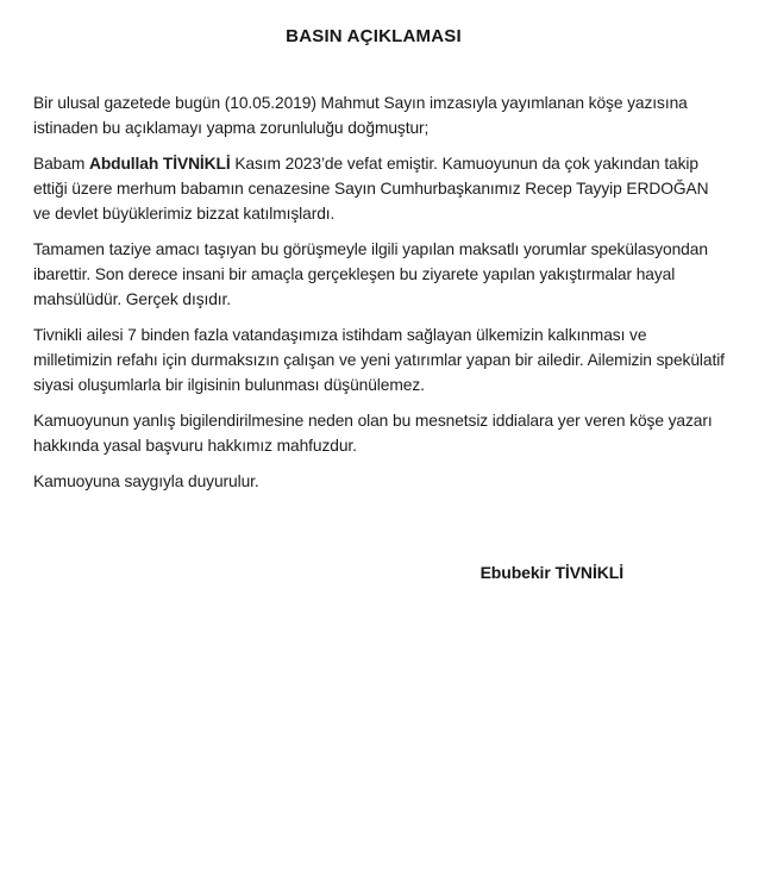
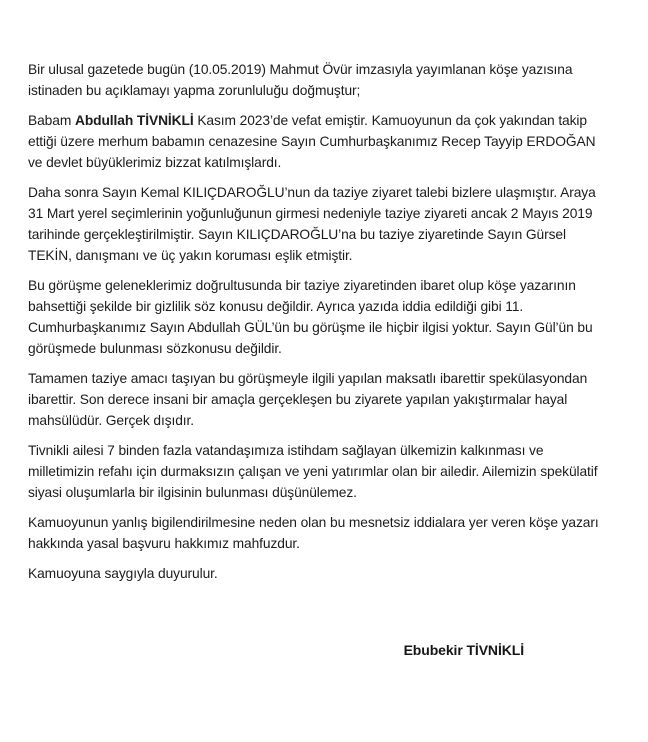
- BASIN AÇIKLAMASI
- Bir ulusal gazetede bugün (10.05.2019) Mahmut Sayın imzasıyla yayımlanan köşe yazısına istinaden bu açıklamayı yapma zorunluluğu doğmuştur;
+ Bir ulusal gazetede bugün (10.05.2019) Mahmut Övür imzasıyla yayımlanan köşe yazısına istinaden bu açıklamayı yapma zorunluluğu doğmuştur;
  Babam Abdullah TİVNİKLİ Kasım 2023’de vefat emiştir. Kamuoyunun da çok yakından takip ettiği üzere merhum babamın cenazesine Sayın Cumhurbaşkanımız Recep Tayyip ERDOĞAN ve devlet büyüklerimiz bizzat katılmışlardı.
+ Daha sonra Sayın Kemal KILIÇDAROĞLU’nun da taziye ziyaret talebi bizlere ulaşmıştır. Araya 31 Mart yerel seçimlerinin yoğunluğunun girmesi nedeniyle taziye ziyareti ancak 2 Mayıs 2019 tarihinde gerçekleştirilmiştir. Sayın KILIÇDAROĞLU’na bu taziye ziyaretinde Sayın Gürsel TEKİN, danışmanı ve üç yakın koruması eşlik etmiştir.
+ Bu görüşme geleneklerimiz doğrultusunda bir taziye ziyaretinden ibaret olup köşe yazarının bahsettiği şekilde bir gizlilik söz konusu değildir. Ayrıca yazıda iddia edildiği gibi 11. Cumhurbaşkanımız Sayın Abdullah GÜL’ün bu görüşme ile hiçbir ilgisi yoktur. Sayın Gül’ün bu görüşmede bulunması sözkonusu değildir.
- Tamamen taziye amacı taşıyan bu görüşmeyle ilgili yapılan maksatlı yorumlar spekülasyondan ibarettir. Son derece insani bir amaçla gerçekleşen bu ziyarete yapılan yakıştırmalar hayal mahsülüdür. Gerçek dışıdır.
+ Tamamen taziye amacı taşıyan bu görüşmeyle ilgili yapılan maksatlı ibarettir spekülasyondan ibarettir. Son derece insani bir amaçla gerçekleşen bu ziyarete yapılan yakıştırmalar hayal mahsülüdür. Gerçek dışıdır.
- Tivnikli ailesi 7 binden fazla vatandaşımıza istihdam sağlayan ülkemizin kalkınması ve milletimizin refahı için durmaksızın çalışan ve yeni yatırımlar yapan bir ailedir. Ailemizin spekülatif siyasi oluşumlarla bir ilgisinin bulunması düşünülemez.
+ Tivnikli ailesi 7 binden fazla vatandaşımıza istihdam sağlayan ülkemizin kalkınması ve milletimizin refahı için durmaksızın çalışan ve yeni yatırımlar olan bir ailedir. Ailemizin spekülatif siyasi oluşumlarla bir ilgisinin bulunması düşünülemez.
  Kamuoyunun yanlış bigilendirilmesine neden olan bu mesnetsiz iddialara yer veren köşe yazarı hakkında yasal başvuru hakkımız mahfuzdur.
  Kamuoyuna saygıyla duyurulur.
  Ebubekir TİVNİKLİ
